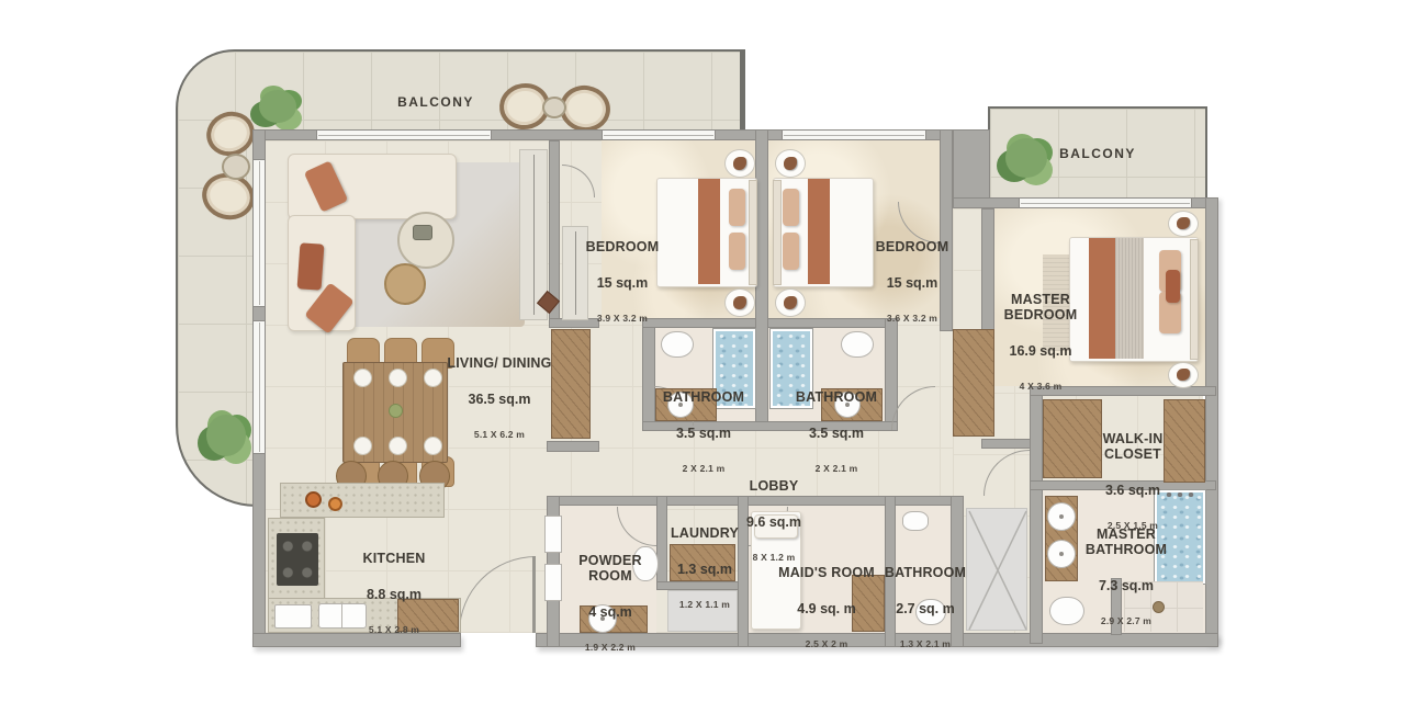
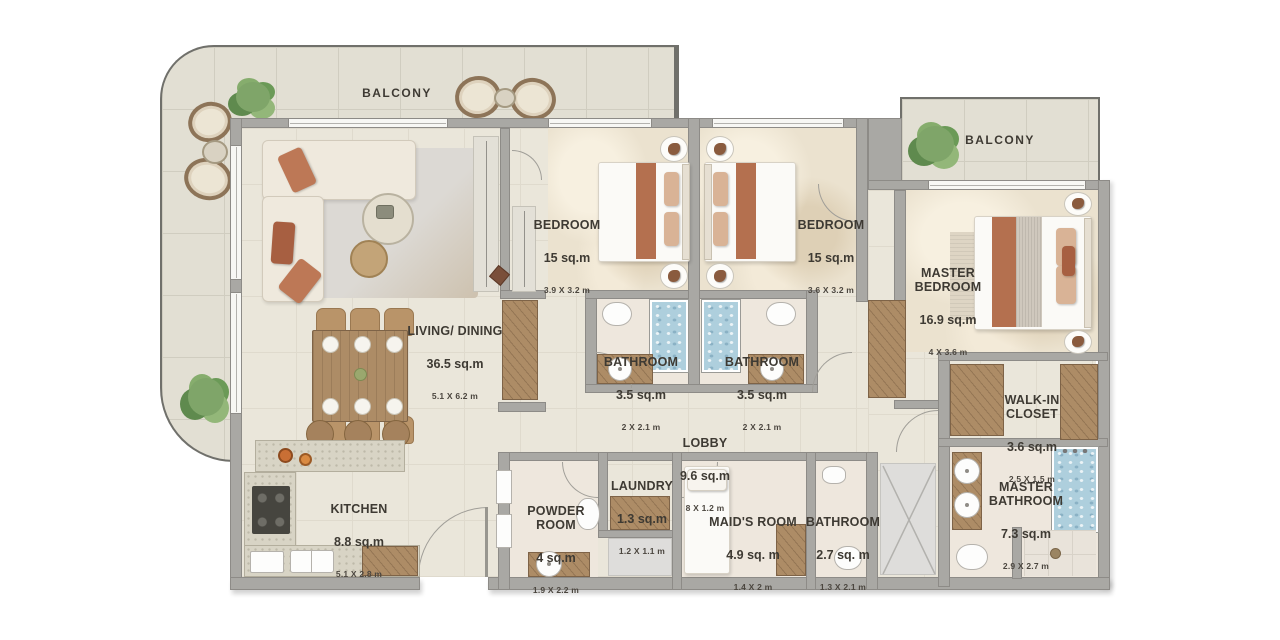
  BALCONY
  BALCONY
  LIVING/ DINING
  36.5 sq.m
  5.1 X 6.2 m
  BEDROOM
  15 sq.m
  3.9 X 3.2 m
  BEDROOM
  15 sq.m
  3.6 X 3.2 m
  MASTER
  BEDROOM
  16.9 sq.m
  4 X 3.6 m
  BATHROOM
  3.5 sq.m
  2 X 2.1 m
  BATHROOM
  3.5 sq.m
  2 X 2.1 m
  LOBBY
  9.6 sq.m
  8 X 1.2 m
  KITCHEN
  8.8 sq.m
  5.1 X 2.8 m
  POWDER
  ROOM
  4 sq.m
  1.9 X 2.2 m
  LAUNDRY
  1.3 sq.m
  1.2 X 1.1 m
  MAID'S ROOM
  4.9 sq. m
- 2.5 X 2 m
+ 1.4 X 2 m
  BATHROOM
  2.7 sq. m
  1.3 X 2.1 m
  MASTER
  BATHROOM
  7.3 sq.m
  2.9 X 2.7 m
  WALK-IN
  CLOSET
  3.6 sq.m
  2.5 X 1.5 m
